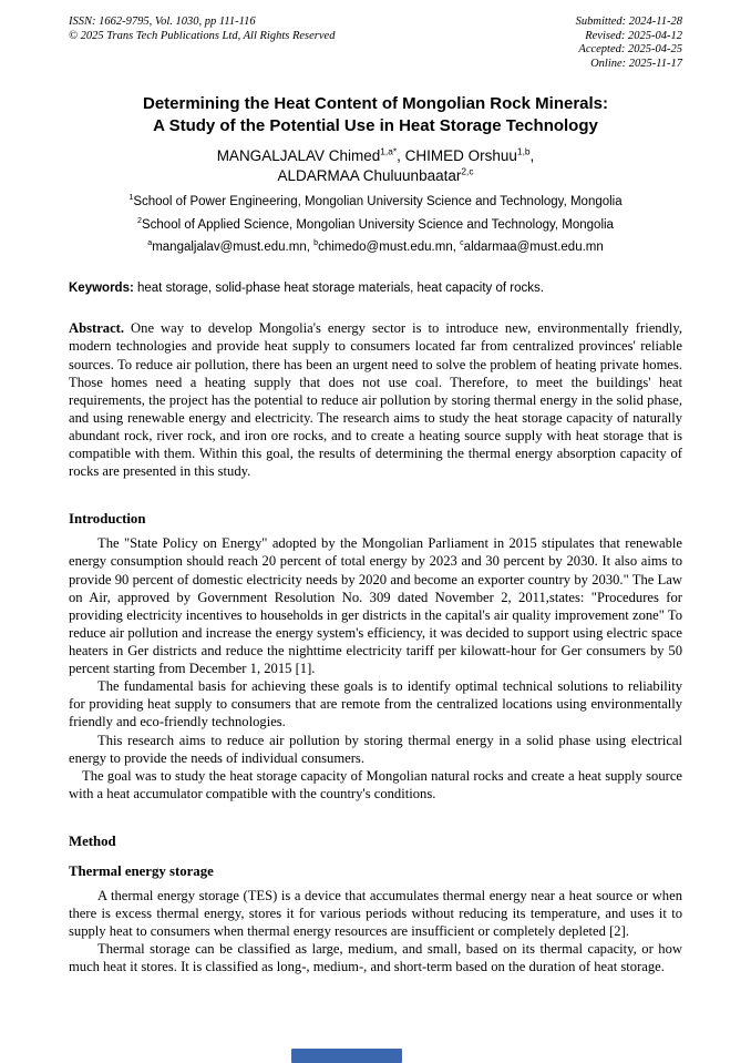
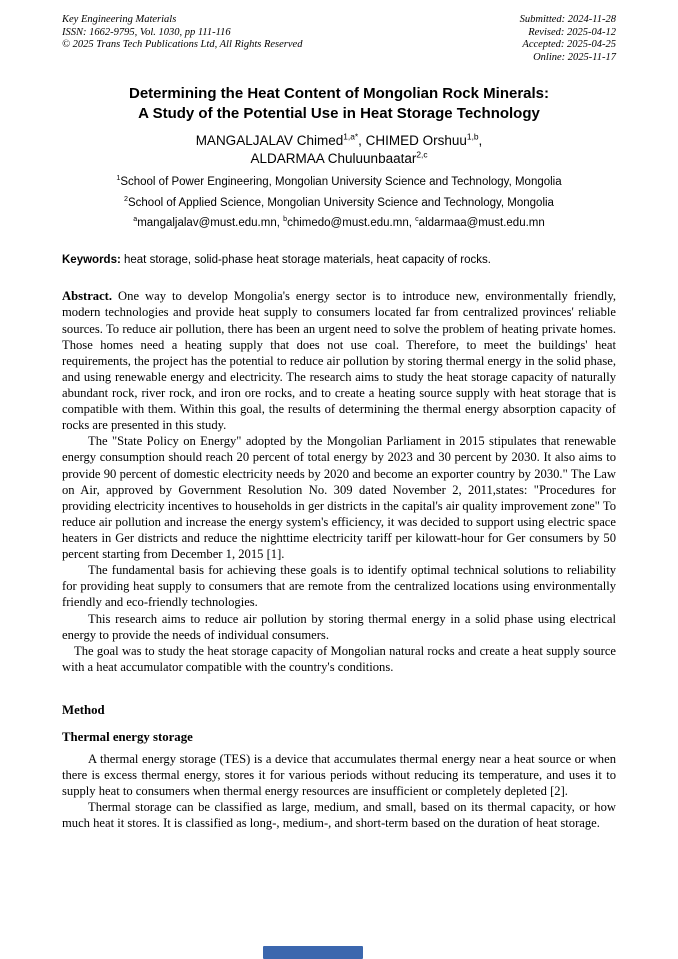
+ Key Engineering Materials
  ISSN: 1662-9795, Vol. 1030, pp 111-116
  © 2025 Trans Tech Publications Ltd, All Rights Reserved
  Submitted: 2024-11-28
  Revised: 2025-04-12
  Accepted: 2025-04-25
  Online: 2025-11-17
  Determining the Heat Content of Mongolian Rock Minerals:
  A Study of the Potential Use in Heat Storage Technology
  MANGALJALAV Chimed1,a*, CHIMED Orshuu1,b,
  ALDARMAA Chuluunbaatar2,c
  1School of Power Engineering, Mongolian University Science and Technology, Mongolia
  2School of Applied Science, Mongolian University Science and Technology, Mongolia
  amangaljalav@must.edu.mn, bchimedo@must.edu.mn, caldarmaa@must.edu.mn
  Keywords: heat storage, solid-phase heat storage materials, heat capacity of rocks.
  Abstract. One way to develop Mongolia's energy sector is to introduce new, environmentally friendly, modern technologies and provide heat supply to consumers located far from centralized provinces' reliable sources. To reduce air pollution, there has been an urgent need to solve the problem of heating private homes. Those homes need a heating supply that does not use coal. Therefore, to meet the buildings' heat requirements, the project has the potential to reduce air pollution by storing thermal energy in the solid phase, and using renewable energy and electricity. The research aims to study the heat storage capacity of naturally abundant rock, river rock, and iron ore rocks, and to create a heating source supply with heat storage that is compatible with them. Within this goal, the results of determining the thermal energy absorption capacity of rocks are presented in this study.
- Introduction
  The "State Policy on Energy" adopted by the Mongolian Parliament in 2015 stipulates that renewable energy consumption should reach 20 percent of total energy by 2023 and 30 percent by 2030. It also aims to provide 90 percent of domestic electricity needs by 2020 and become an exporter country by 2030." The Law on Air, approved by Government Resolution No. 309 dated November 2, 2011,states: "Procedures for providing electricity incentives to households in ger districts in the capital's air quality improvement zone" To reduce air pollution and increase the energy system's efficiency, it was decided to support using electric space heaters in Ger districts and reduce the nighttime electricity tariff per kilowatt-hour for Ger consumers by 50 percent starting from December 1, 2015 [1].
  The fundamental basis for achieving these goals is to identify optimal technical solutions to reliability for providing heat supply to consumers that are remote from the centralized locations using environmentally friendly and eco-friendly technologies.
  This research aims to reduce air pollution by storing thermal energy in a solid phase using electrical energy to provide the needs of individual consumers.
  The goal was to study the heat storage capacity of Mongolian natural rocks and create a heat supply source with a heat accumulator compatible with the country's conditions.
  Method
  Thermal energy storage
  A thermal energy storage (TES) is a device that accumulates thermal energy near a heat source or when there is excess thermal energy, stores it for various periods without reducing its temperature, and uses it to supply heat to consumers when thermal energy resources are insufficient or completely depleted [2].
  Thermal storage can be classified as large, medium, and small, based on its thermal capacity, or how much heat it stores. It is classified as long-, medium-, and short-term based on the duration of heat storage.
